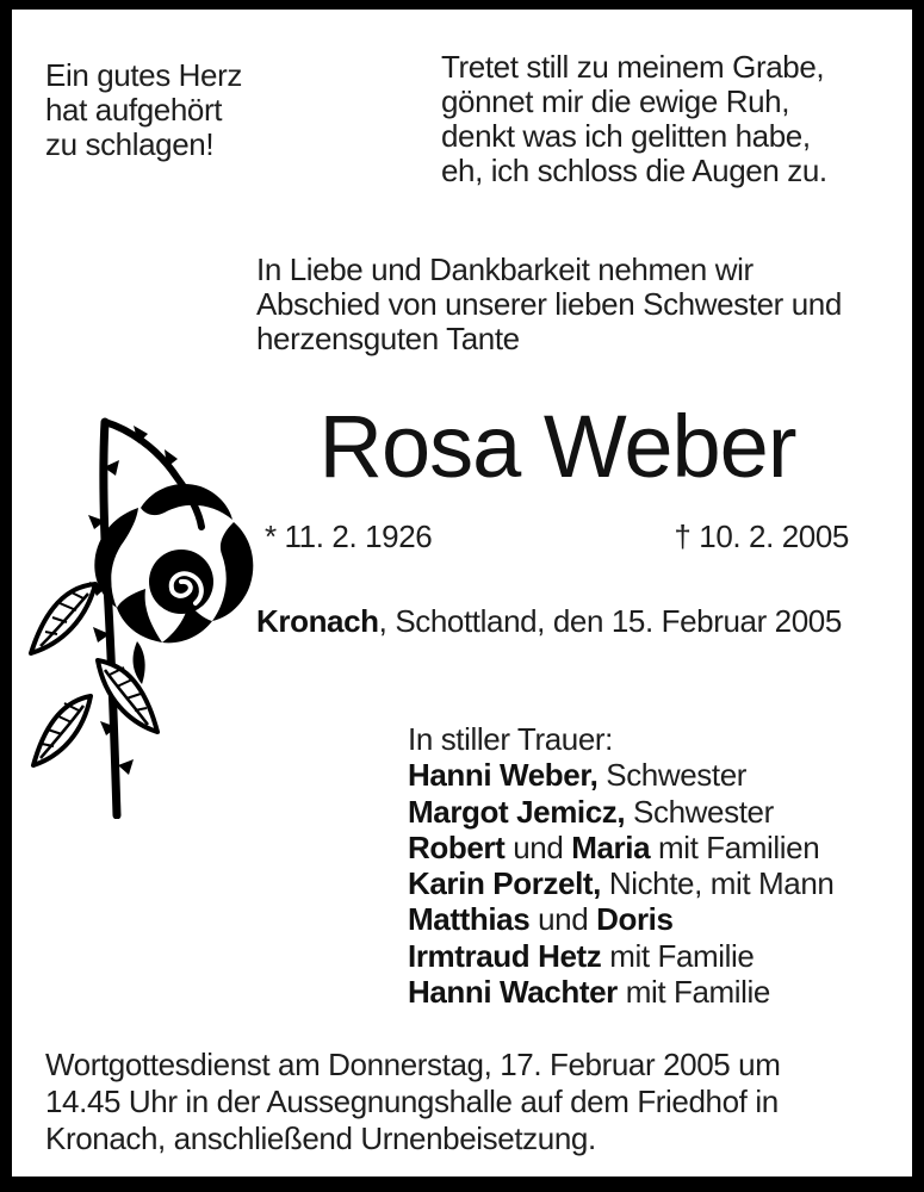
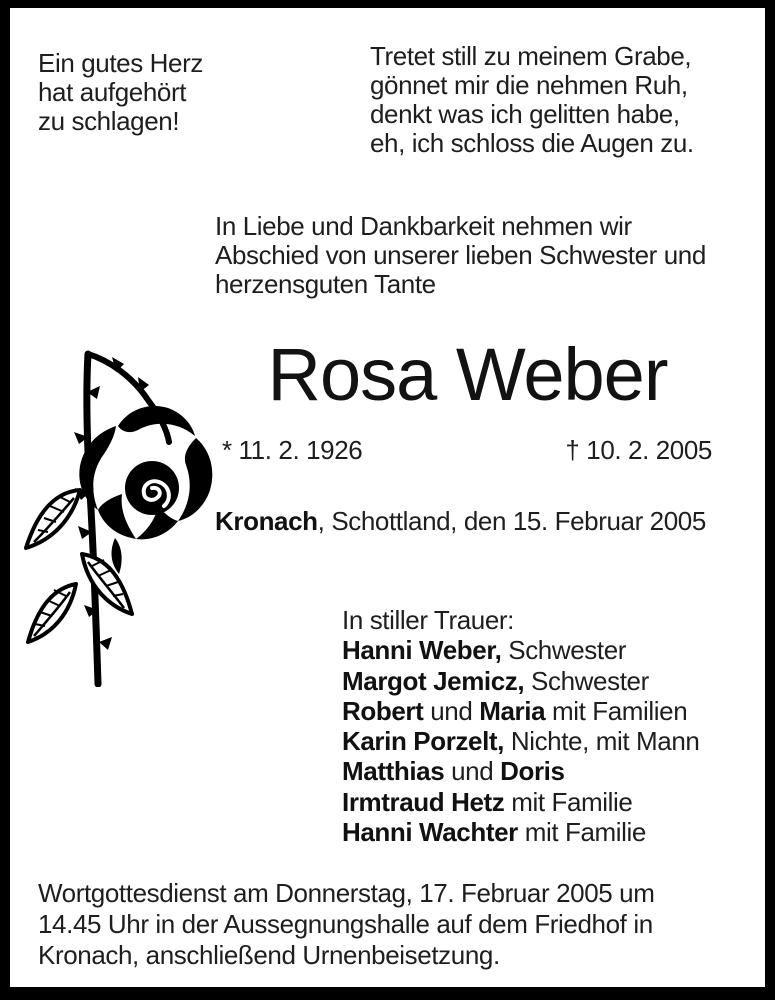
  Ein gutes Herz
  hat aufgehört
  zu schlagen!
  Tretet still zu meinem Grabe,
- gönnet mir die ewige Ruh,
+ gönnet mir die nehmen Ruh,
  denkt was ich gelitten habe,
  eh, ich schloss die Augen zu.
  In Liebe und Dankbarkeit nehmen wir
  Abschied von unserer lieben Schwester und
  herzensguten Tante
  Rosa Weber
  * 11. 2. 1926
  † 10. 2. 2005
  Kronach, Schottland, den 15. Februar 2005
  In stiller Trauer:
  Hanni Weber, Schwester
  Margot Jemicz, Schwester
  Robert und Maria mit Familien
  Karin Porzelt, Nichte, mit Mann
  Matthias und Doris
  Irmtraud Hetz mit Familie
  Hanni Wachter mit Familie
  Wortgottesdienst am Donnerstag, 17. Februar 2005 um
  14.45 Uhr in der Aussegnungshalle auf dem Friedhof in
  Kronach, anschließend Urnenbeisetzung.
